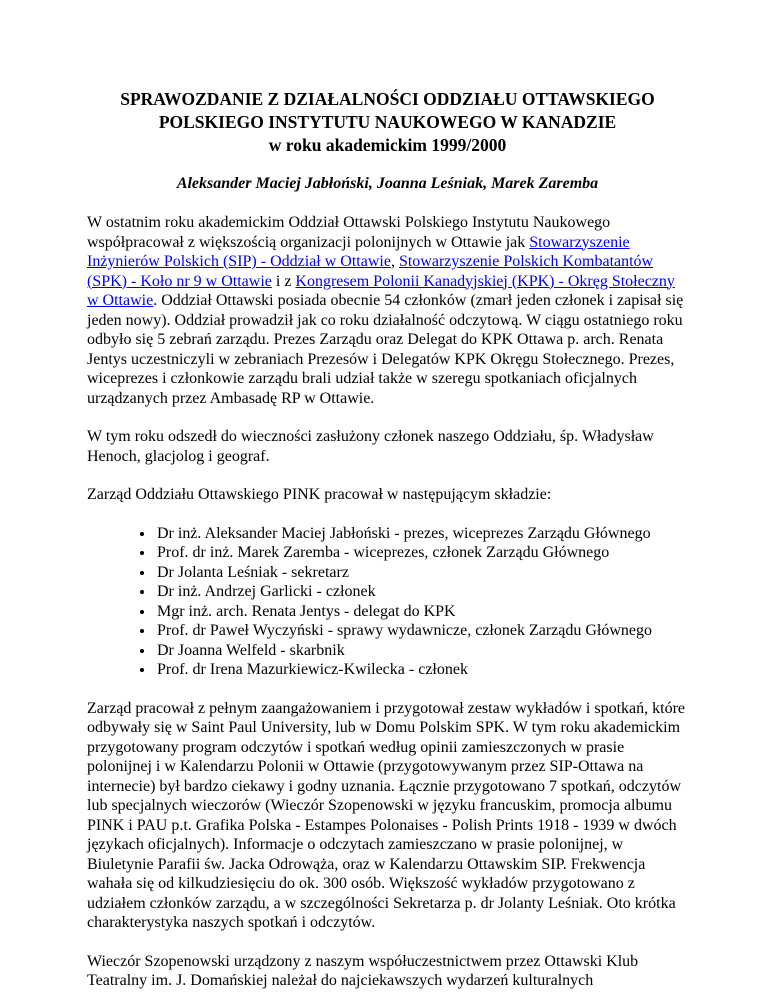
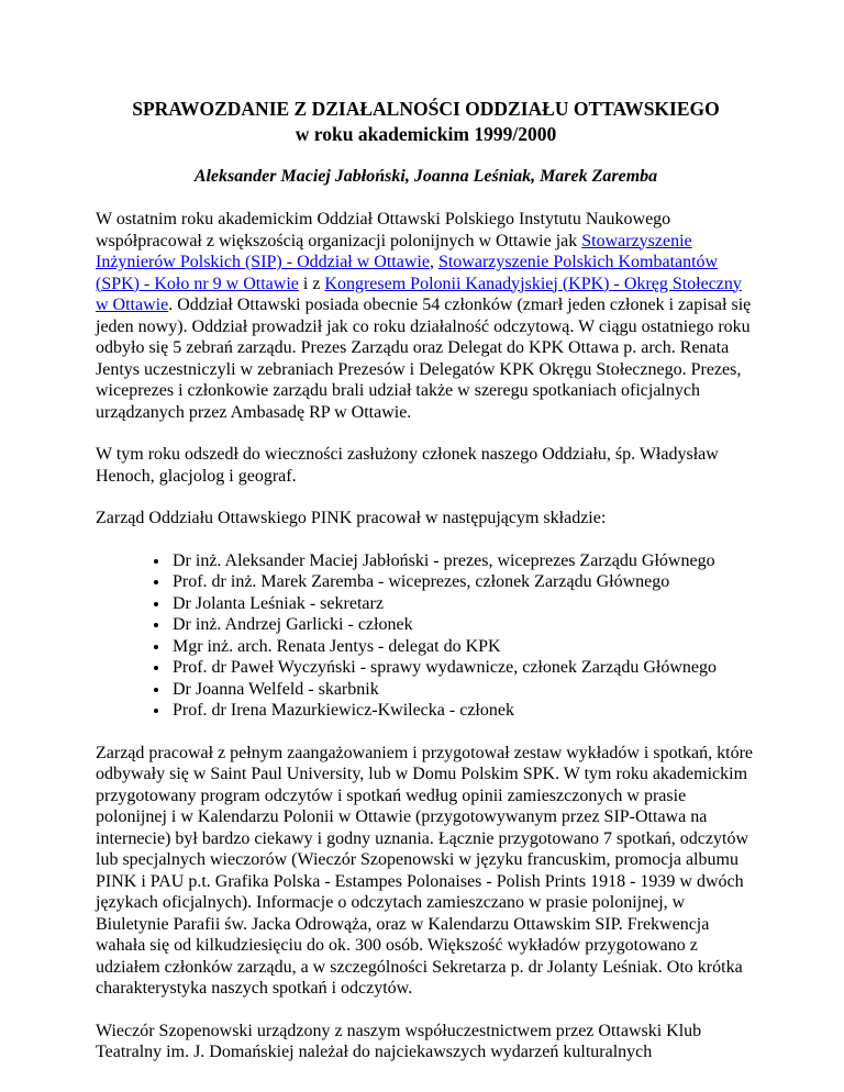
  SPRAWOZDANIE Z DZIAŁALNOŚCI ODDZIAŁU OTTAWSKIEGO
- POLSKIEGO INSTYTUTU NAUKOWEGO W KANADZIE
  w roku akademickim 1999/2000
  Aleksander Maciej Jabłoński, Joanna Leśniak, Marek Zaremba
  W ostatnim roku akademickim Oddział Ottawski Polskiego Instytutu Naukowego współpracował z większością organizacji polonijnych w Ottawie jak Stowarzyszenie Inżynierów Polskich (SIP) - Oddział w Ottawie, Stowarzyszenie Polskich Kombatantów (SPK) - Koło nr 9 w Ottawie i z Kongresem Polonii Kanadyjskiej (KPK) - Okręg Stołeczny w Ottawie. Oddział Ottawski posiada obecnie 54 członków (zmarł jeden członek i zapisał się jeden nowy). Oddział prowadził jak co roku działalność odczytową. W ciągu ostatniego roku odbyło się 5 zebrań zarządu. Prezes Zarządu oraz Delegat do KPK Ottawa p. arch. Renata Jentys uczestniczyli w zebraniach Prezesów i Delegatów KPK Okręgu Stołecznego. Prezes, wiceprezes i członkowie zarządu brali udział także w szeregu spotkaniach oficjalnych urządzanych przez Ambasadę RP w Ottawie.
  W tym roku odszedł do wieczności zasłużony członek naszego Oddziału, śp. Władysław Henoch, glacjolog i geograf.
  Zarząd Oddziału Ottawskiego PINK pracował w następującym składzie:
  Dr inż. Aleksander Maciej Jabłoński - prezes, wiceprezes Zarządu Głównego
  Prof. dr inż. Marek Zaremba - wiceprezes, członek Zarządu Głównego
  Dr Jolanta Leśniak - sekretarz
  Dr inż. Andrzej Garlicki - członek
  Mgr inż. arch. Renata Jentys - delegat do KPK
  Prof. dr Paweł Wyczyński - sprawy wydawnicze, członek Zarządu Głównego
  Dr Joanna Welfeld - skarbnik
  Prof. dr Irena Mazurkiewicz-Kwilecka - członek
  Zarząd pracował z pełnym zaangażowaniem i przygotował zestaw wykładów i spotkań, które odbywały się w Saint Paul University, lub w Domu Polskim SPK. W tym roku akademickim przygotowany program odczytów i spotkań według opinii zamieszczonych w prasie polonijnej i w Kalendarzu Polonii w Ottawie (przygotowywanym przez SIP-Ottawa na internecie) był bardzo ciekawy i godny uznania. Łącznie przygotowano 7 spotkań, odczytów lub specjalnych wieczorów (Wieczór Szopenowski w języku francuskim, promocja albumu PINK i PAU p.t. Grafika Polska - Estampes Polonaises - Polish Prints 1918 - 1939 w dwóch językach oficjalnych). Informacje o odczytach zamieszczano w prasie polonijnej, w Biuletynie Parafii św. Jacka Odrowąża, oraz w Kalendarzu Ottawskim SIP. Frekwencja wahała się od kilkudziesięciu do ok. 300 osób. Większość wykładów przygotowano z udziałem członków zarządu, a w szczególności Sekretarza p. dr Jolanty Leśniak. Oto krótka charakterystyka naszych spotkań i odczytów.
  Wieczór Szopenowski urządzony z naszym współuczestnictwem przez Ottawski Klub Teatralny im. J. Domańskiej należał do najciekawszych wydarzeń kulturalnych
